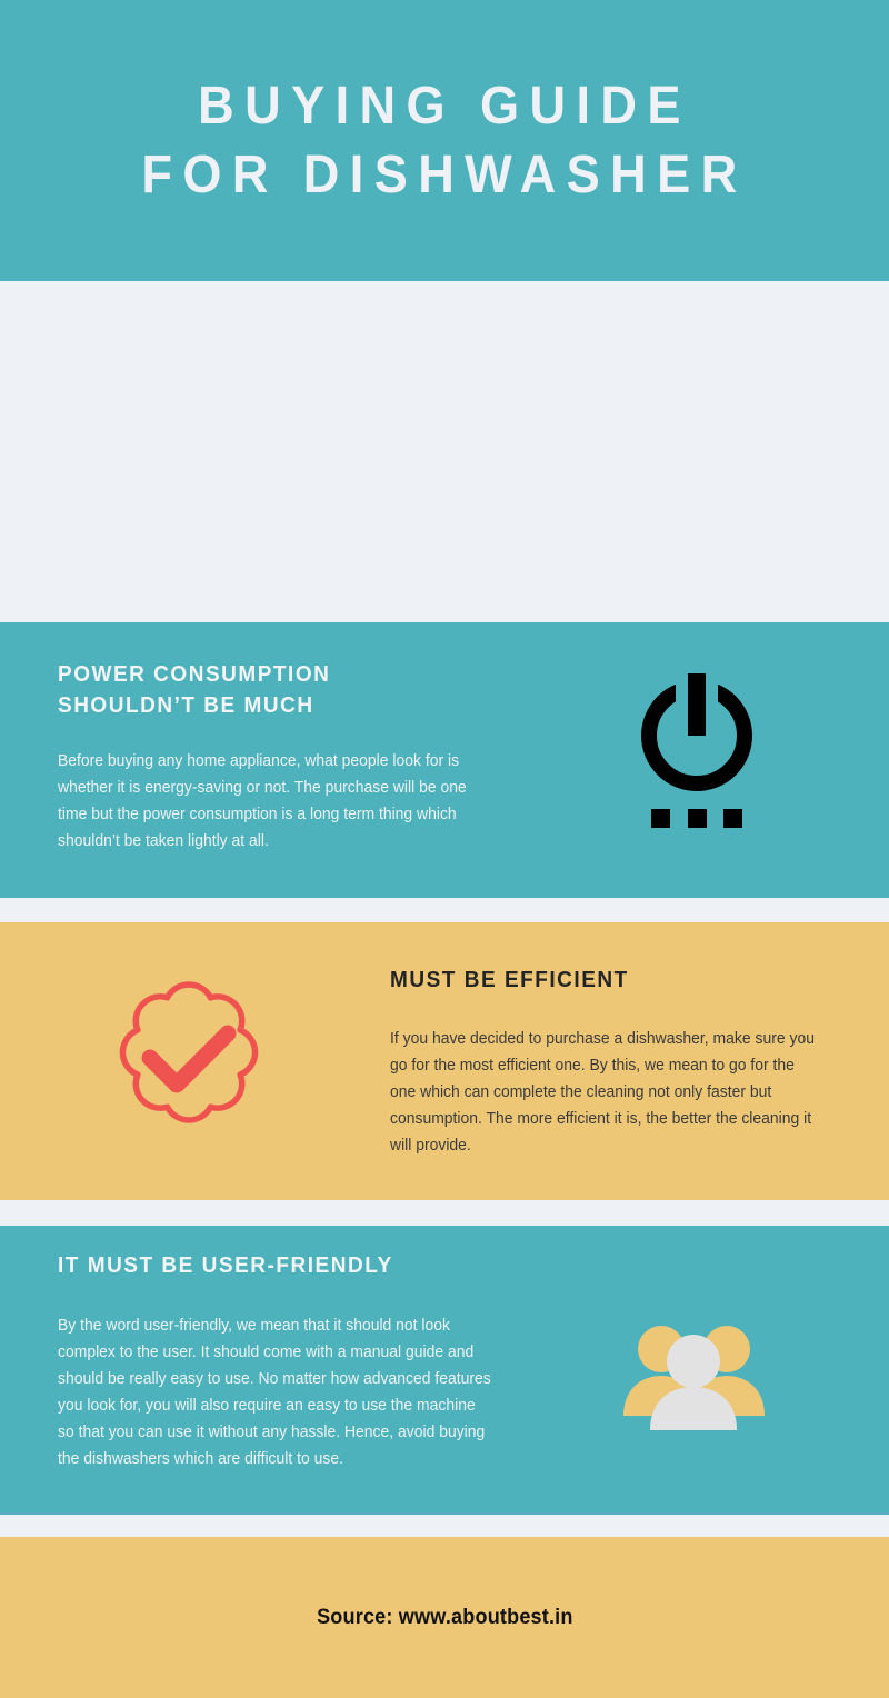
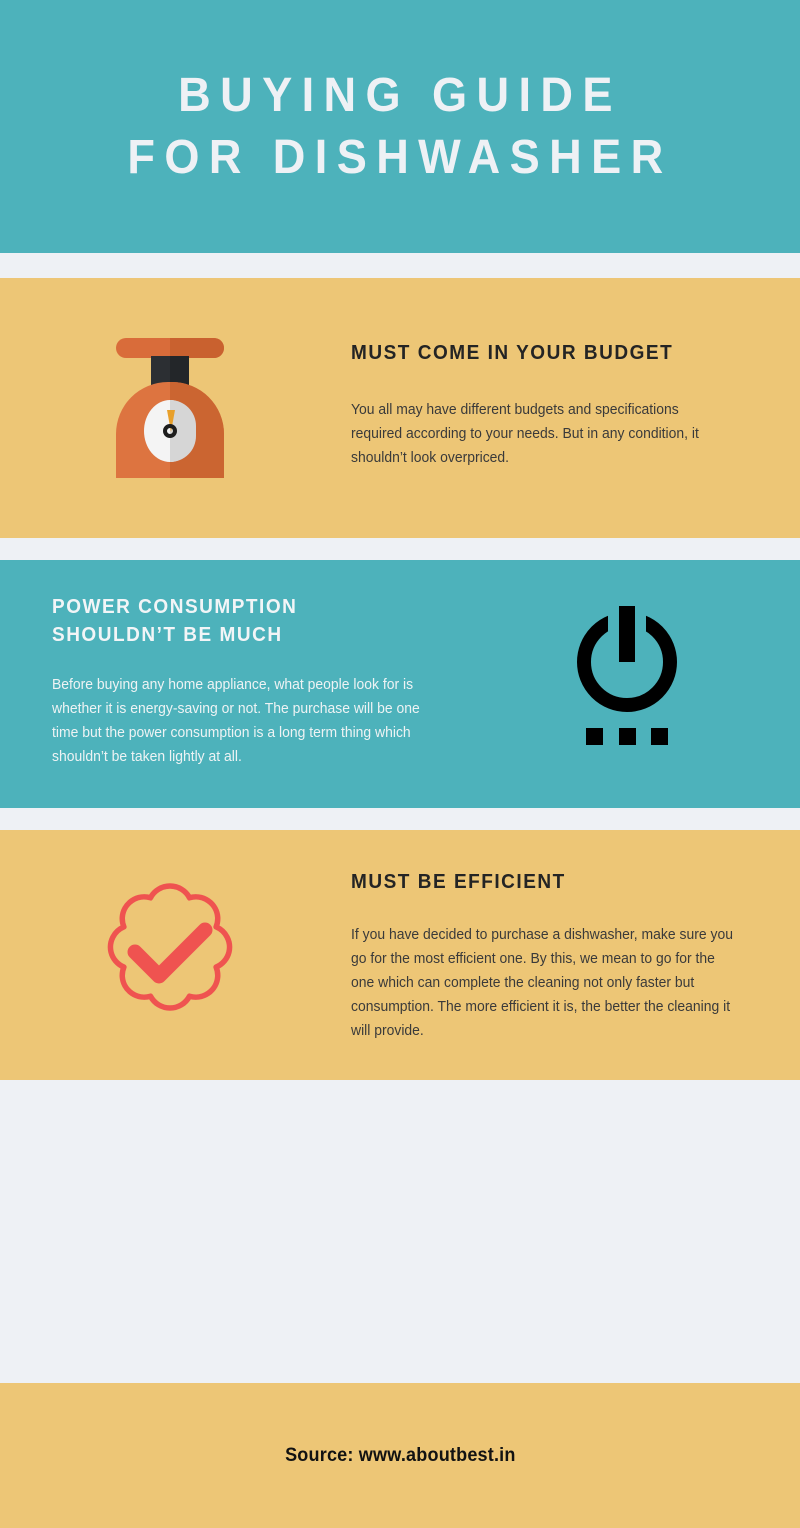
  BUYING GUIDE
  FOR DISHWASHER
+ MUST COME IN YOUR BUDGET
+ You all may have different budgets and specifications required according to your needs. But in any condition, it shouldn’t look overpriced.
  POWER CONSUMPTION
  SHOULDN’T BE MUCH
  Before buying any home appliance, what people look for is whether it is energy-saving or not. The purchase will be one time but the power consumption is a long term thing which shouldn’t be taken lightly at all.
  MUST BE EFFICIENT
  If you have decided to purchase a dishwasher, make sure you go for the most efficient one. By this, we mean to go for the one which can complete the cleaning not only faster but consumption. The more efficient it is, the better the cleaning it will provide.
- IT MUST BE USER-FRIENDLY
- By the word user-friendly, we mean that it should not look complex to the user. It should come with a manual guide and should be really easy to use. No matter how advanced features you look for, you will also require an easy to use the machine so that you can use it without any hassle. Hence, avoid buying the dishwashers which are difficult to use.
  Source: www.aboutbest.in
